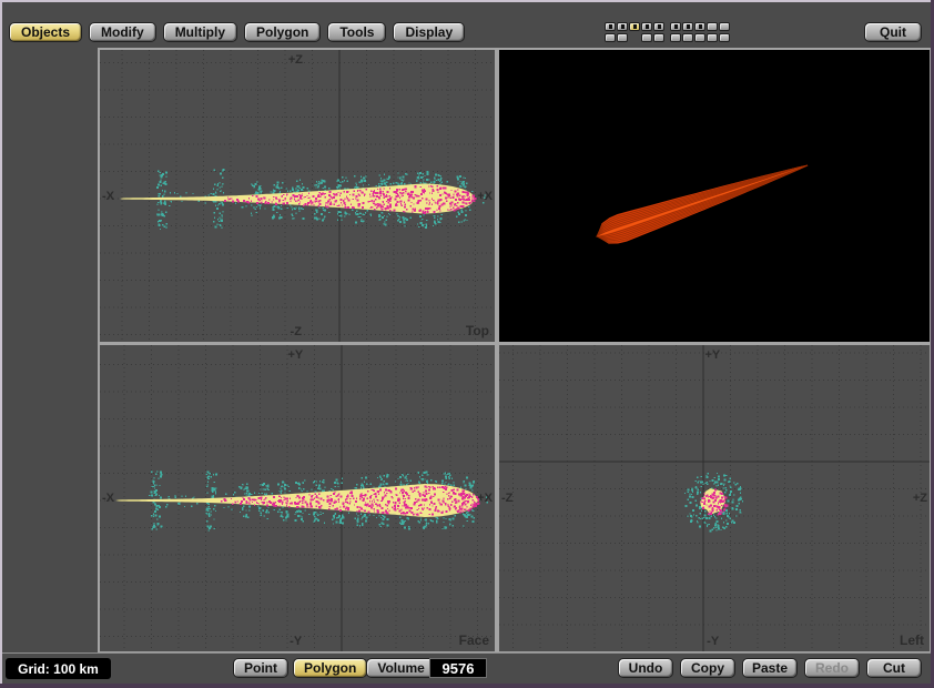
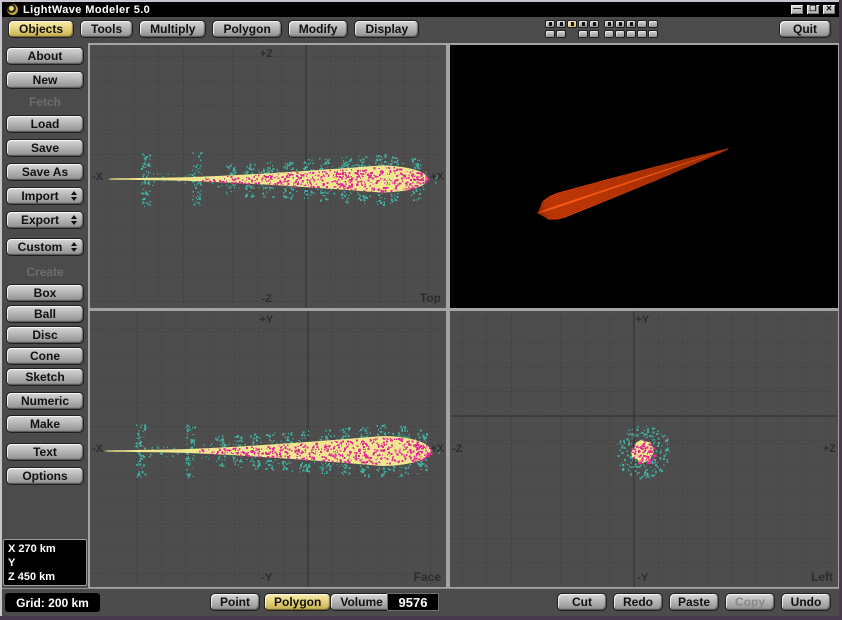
+ LightWave Modeler 5.0
+ —
+ ❐
+ ✕
  Objects
- Modify
+ Tools
  Multiply
  Polygon
- Tools
+ Modify
  Display
  Quit
+ About
+ New
+ Fetch
+ Load
+ Save
+ Save As
+ Import
+ Export
+ Custom
+ Create
+ Box
+ Ball
+ Disc
+ Cone
+ Sketch
+ Numeric
+ Make
+ Text
+ Options
  +Z
  -Z
  -X
  +X
  Top
  +Y
  -Y
  -X
  +X
  Face
  +Y
  -Y
  -Z
  +Z
  Left
+ X 270 km
+ Y
+ Z 450 km
- Grid: 100 km
+ Grid: 200 km
  Point
  Polygon
  Volume
  9576
- Undo
+ Cut
- Copy
+ Redo
  Paste
- Redo
+ Copy
- Cut
+ Undo
